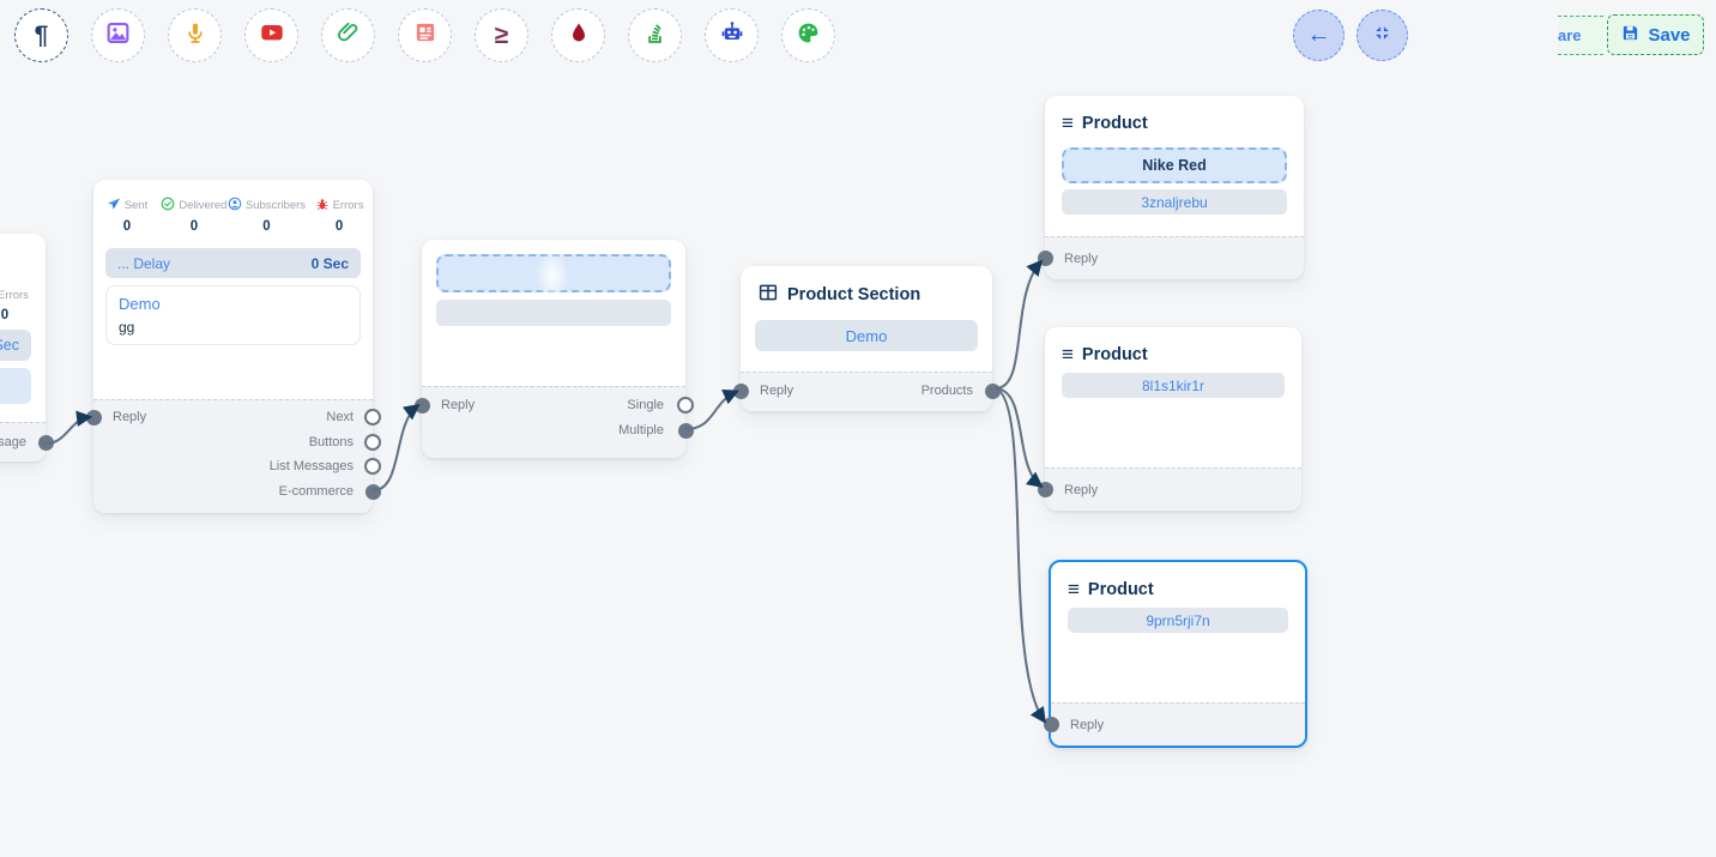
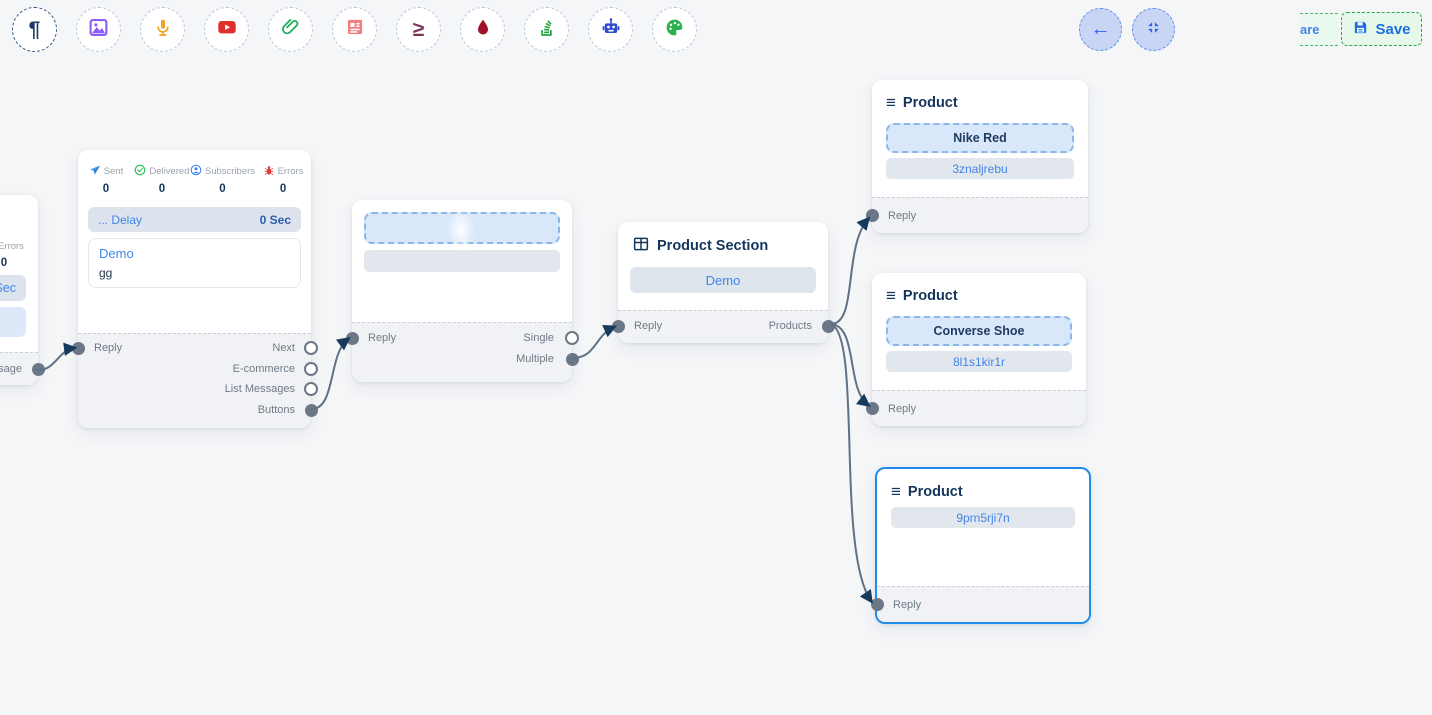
  ¶
  ≥
  ←
  are
  Save
  Errors
  0
  Sent
  0
  Delivered
  0
  Subscribers
  0
  Errors
  0
  ... Delay
  0 Sec
  Demo
  gg
  Reply
  Next
- Buttons
+ E-commerce
  List Messages
- E-commerce
+ Buttons
  Reply
  Single
  Multiple
  Product Section
  Demo
  Reply
  Products
  ≡
  Product
  Nike Red
  3znaljrebu
  Reply
  ≡
  Product
+ Converse Shoe
  8l1s1kir1r
  Reply
  ≡
  Product
  9prn5rji7n
  Reply
